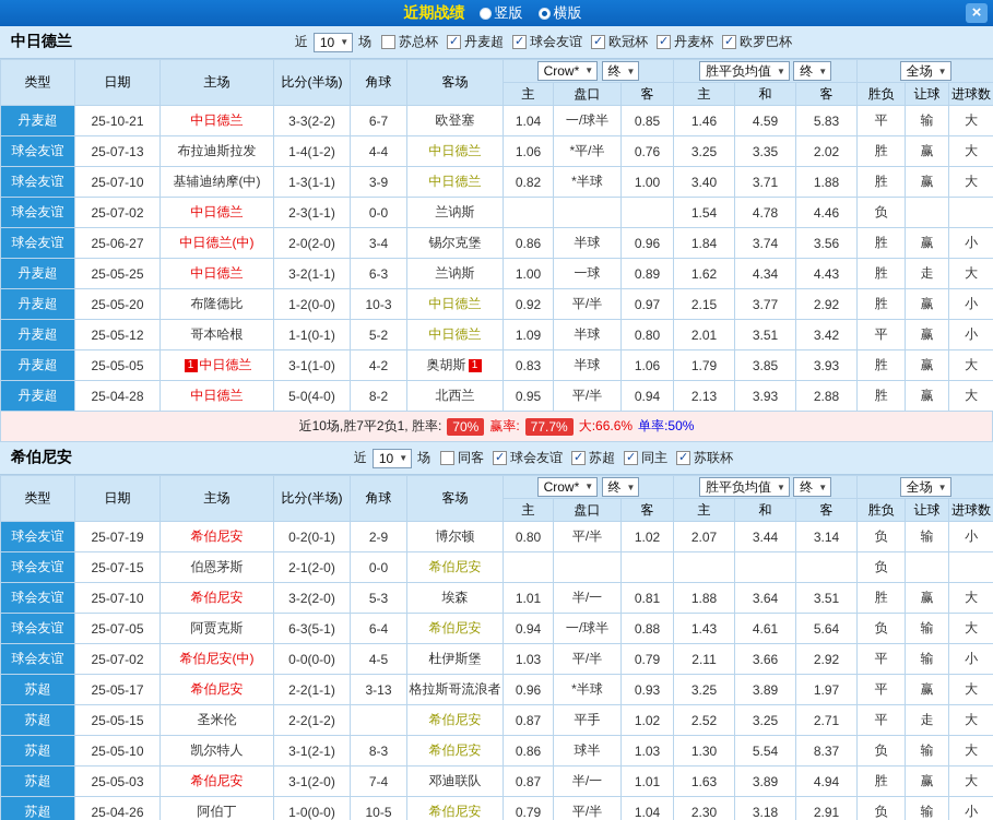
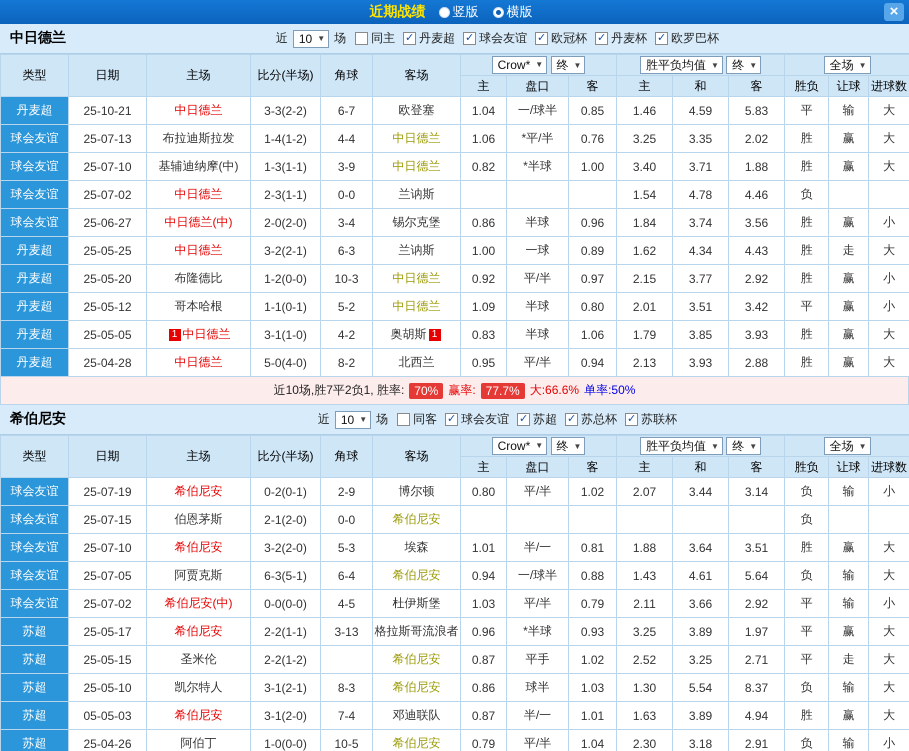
  近期战绩
  竖版
  横版
  ×
  中日德兰
  近
  10
  ▼
  场
- 苏总杯
+ 同主
  ✓
  丹麦超
  ✓
  球会友谊
  ✓
  欧冠杯
  ✓
  丹麦杯
  ✓
  欧罗巴杯
  类型	日期	主场	比分(半场)	角球	客场	Crow* ▼ 终 ▼	胜平负均值 ▼ 终 ▼	全场 ▼
  主	盘口	客	主	和	客	胜负	让球	进球数
  丹麦超	25-10-21	中日德兰	3-3(2-2)	6-7	欧登塞	1.04	一/球半	0.85	1.46	4.59	5.83	平	输	大
  球会友谊	25-07-13	布拉迪斯拉发	1-4(1-2)	4-4	中日德兰	1.06	*平/半	0.76	3.25	3.35	2.02	胜	赢	大
  球会友谊	25-07-10	基辅迪纳摩(中)	1-3(1-1)	3-9	中日德兰	0.82	*半球	1.00	3.40	3.71	1.88	胜	赢	大
  球会友谊	25-07-02	中日德兰	2-3(1-1)	0-0	兰讷斯				1.54	4.78	4.46	负
  球会友谊	25-06-27	中日德兰(中)	2-0(2-0)	3-4	锡尔克堡	0.86	半球	0.96	1.84	3.74	3.56	胜	赢	小
- 丹麦超	25-05-25	中日德兰	3-2(1-1)	6-3	兰讷斯	1.00	一球	0.89	1.62	4.34	4.43	胜	走	大
+ 丹麦超	25-05-25	中日德兰	3-2(2-1)	6-3	兰讷斯	1.00	一球	0.89	1.62	4.34	4.43	胜	走	大
  丹麦超	25-05-20	布隆德比	1-2(0-0)	10-3	中日德兰	0.92	平/半	0.97	2.15	3.77	2.92	胜	赢	小
  丹麦超	25-05-12	哥本哈根	1-1(0-1)	5-2	中日德兰	1.09	半球	0.80	2.01	3.51	3.42	平	赢	小
  丹麦超	25-05-05	1 中日德兰	3-1(1-0)	4-2	奥胡斯 1	0.83	半球	1.06	1.79	3.85	3.93	胜	赢	大
  丹麦超	25-04-28	中日德兰	5-0(4-0)	8-2	北西兰	0.95	平/半	0.94	2.13	3.93	2.88	胜	赢	大
  近10场,胜7平2负1, 胜率:
  70%
  赢率:
  77.7%
  大:66.6%
  单率:50%
  希伯尼安
  近
  10
  ▼
  场
  同客
  ✓
  球会友谊
  ✓
  苏超
  ✓
- 同主
+ 苏总杯
  ✓
  苏联杯
  类型	日期	主场	比分(半场)	角球	客场	Crow* ▼ 终 ▼	胜平负均值 ▼ 终 ▼	全场 ▼
  主	盘口	客	主	和	客	胜负	让球	进球数
  球会友谊	25-07-19	希伯尼安	0-2(0-1)	2-9	博尔顿	0.80	平/半	1.02	2.07	3.44	3.14	负	输	小
  球会友谊	25-07-15	伯恩茅斯	2-1(2-0)	0-0	希伯尼安							负
  球会友谊	25-07-10	希伯尼安	3-2(2-0)	5-3	埃森	1.01	半/一	0.81	1.88	3.64	3.51	胜	赢	大
  球会友谊	25-07-05	阿贾克斯	6-3(5-1)	6-4	希伯尼安	0.94	一/球半	0.88	1.43	4.61	5.64	负	输	大
  球会友谊	25-07-02	希伯尼安(中)	0-0(0-0)	4-5	杜伊斯堡	1.03	平/半	0.79	2.11	3.66	2.92	平	输	小
  苏超	25-05-17	希伯尼安	2-2(1-1)	3-13	格拉斯哥流浪者	0.96	*半球	0.93	3.25	3.89	1.97	平	赢	大
  苏超	25-05-15	圣米伦	2-2(1-2)		希伯尼安	0.87	平手	1.02	2.52	3.25	2.71	平	走	大
  苏超	25-05-10	凯尔特人	3-1(2-1)	8-3	希伯尼安	0.86	球半	1.03	1.30	5.54	8.37	负	输	大
- 苏超	25-05-03	希伯尼安	3-1(2-0)	7-4	邓迪联队	0.87	半/一	1.01	1.63	3.89	4.94	胜	赢	大
+ 苏超	05-05-03	希伯尼安	3-1(2-0)	7-4	邓迪联队	0.87	半/一	1.01	1.63	3.89	4.94	胜	赢	大
  苏超	25-04-26	阿伯丁	1-0(0-0)	10-5	希伯尼安	0.79	平/半	1.04	2.30	3.18	2.91	负	输	小
